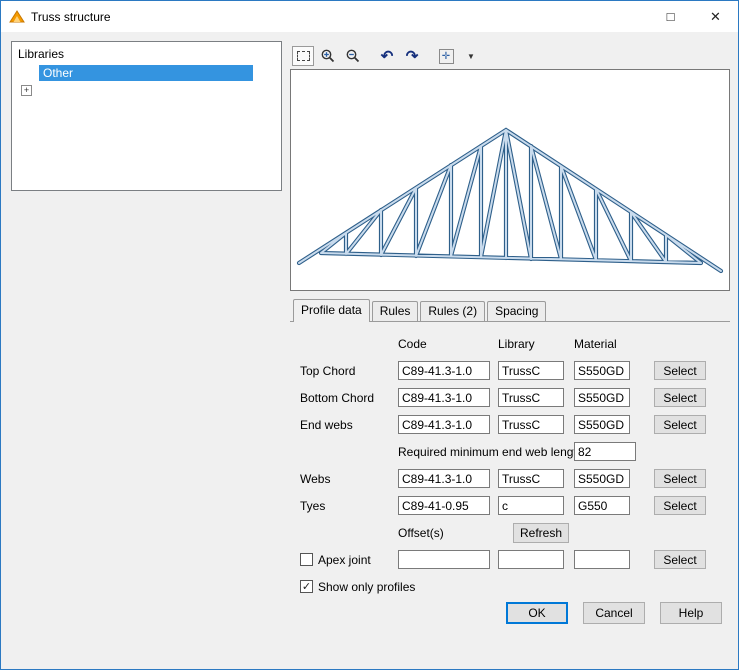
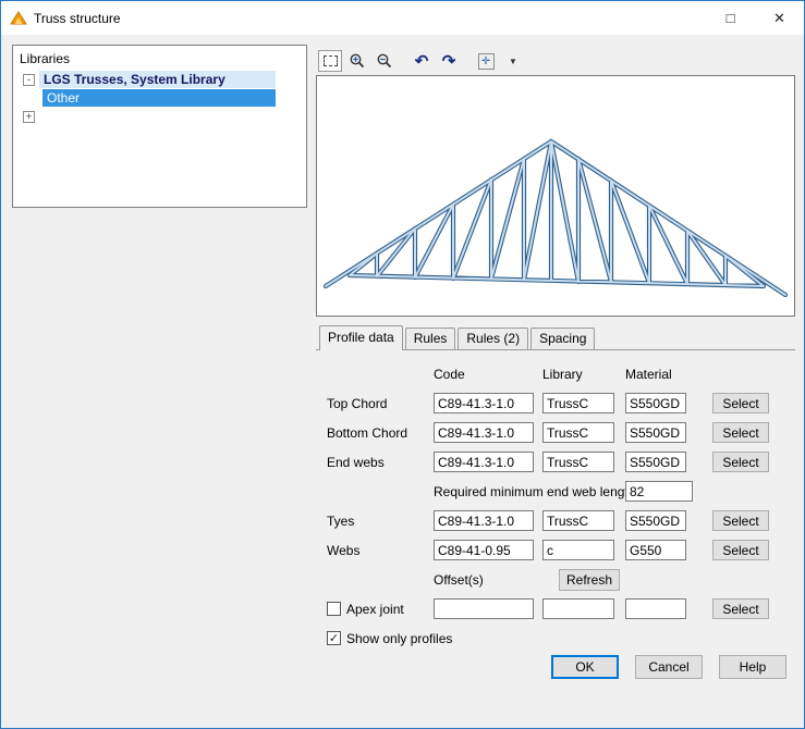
  Truss structure
  □
  ✕
  Libraries
+ -
+ LGS Trusses, System Library
  Other
  +
  ↶
  ↷
  ✛
  ▼
  Profile data
  Rules
  Rules (2)
  Spacing
  Code
  Library
  Material
  Top Chord
  C89-41.3-1.0
  TrussC
  S550GD
  Select
  Bottom Chord
  C89-41.3-1.0
  TrussC
  S550GD
  Select
  End webs
  C89-41.3-1.0
  TrussC
  S550GD
  Select
  Required minimum end web leng
  82
- Webs
+ Tyes
  C89-41.3-1.0
  TrussC
  S550GD
  Select
- Tyes
+ Webs
  C89-41-0.95
  c
  G550
  Select
  Offset(s)
  Refresh
  Apex joint
  Select
  ✓
  Show only profiles
  OK
  Cancel
  Help
